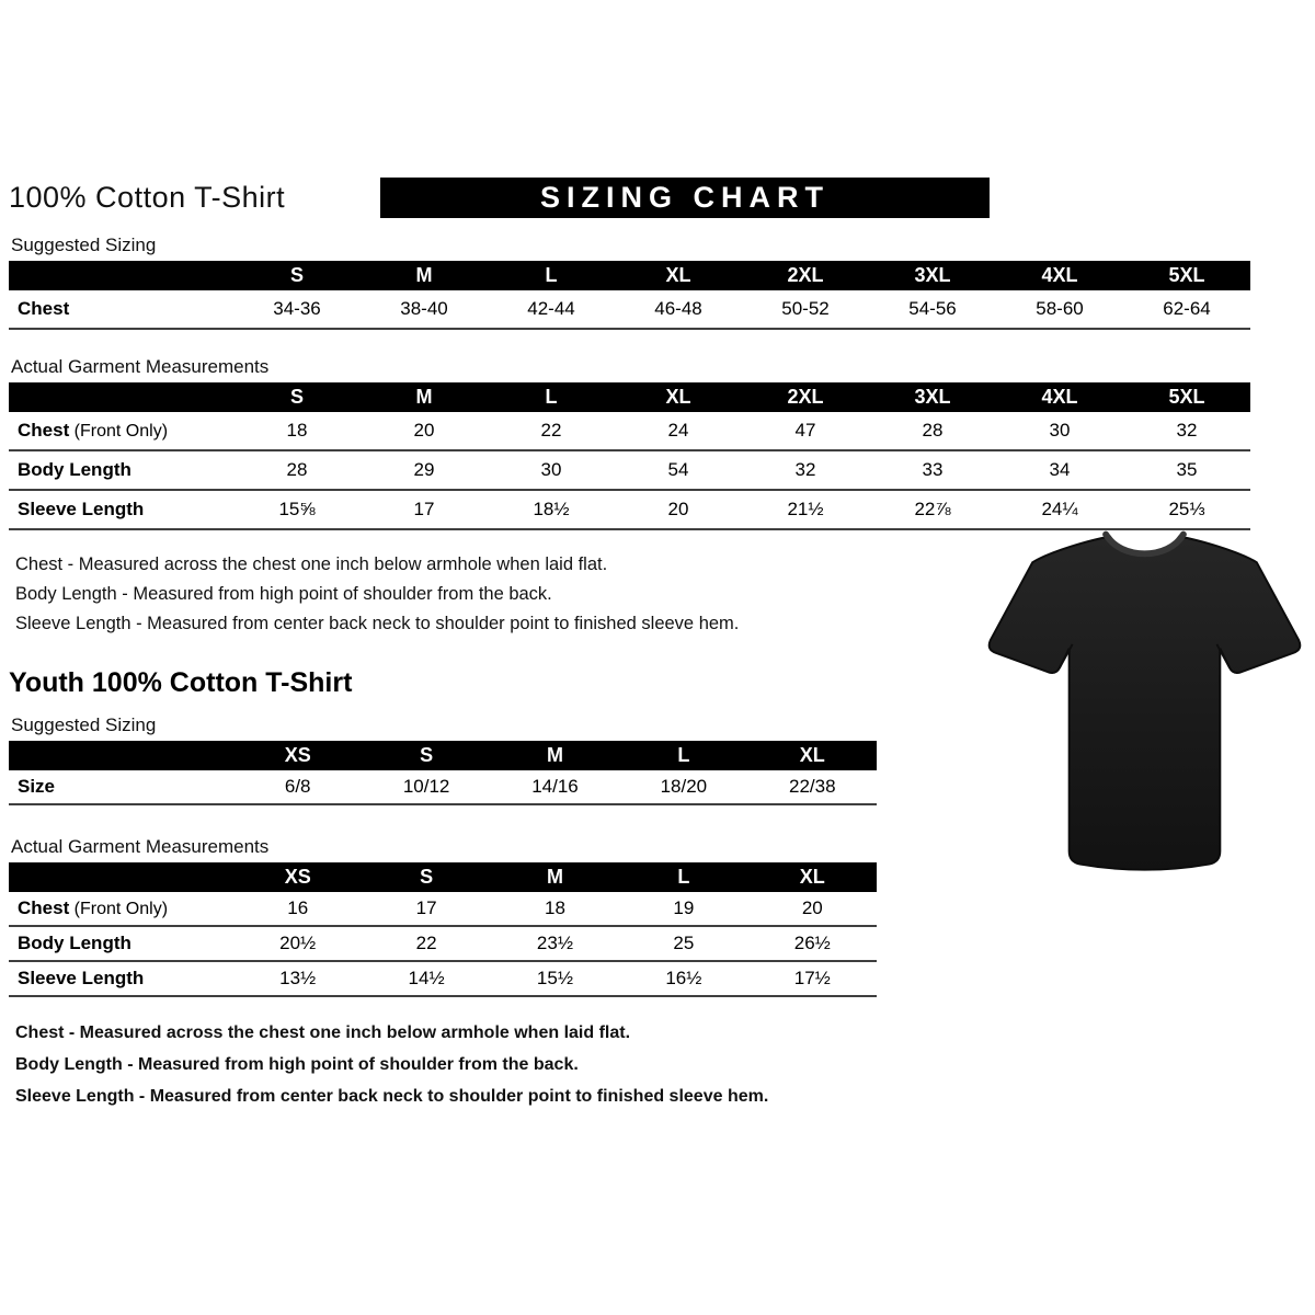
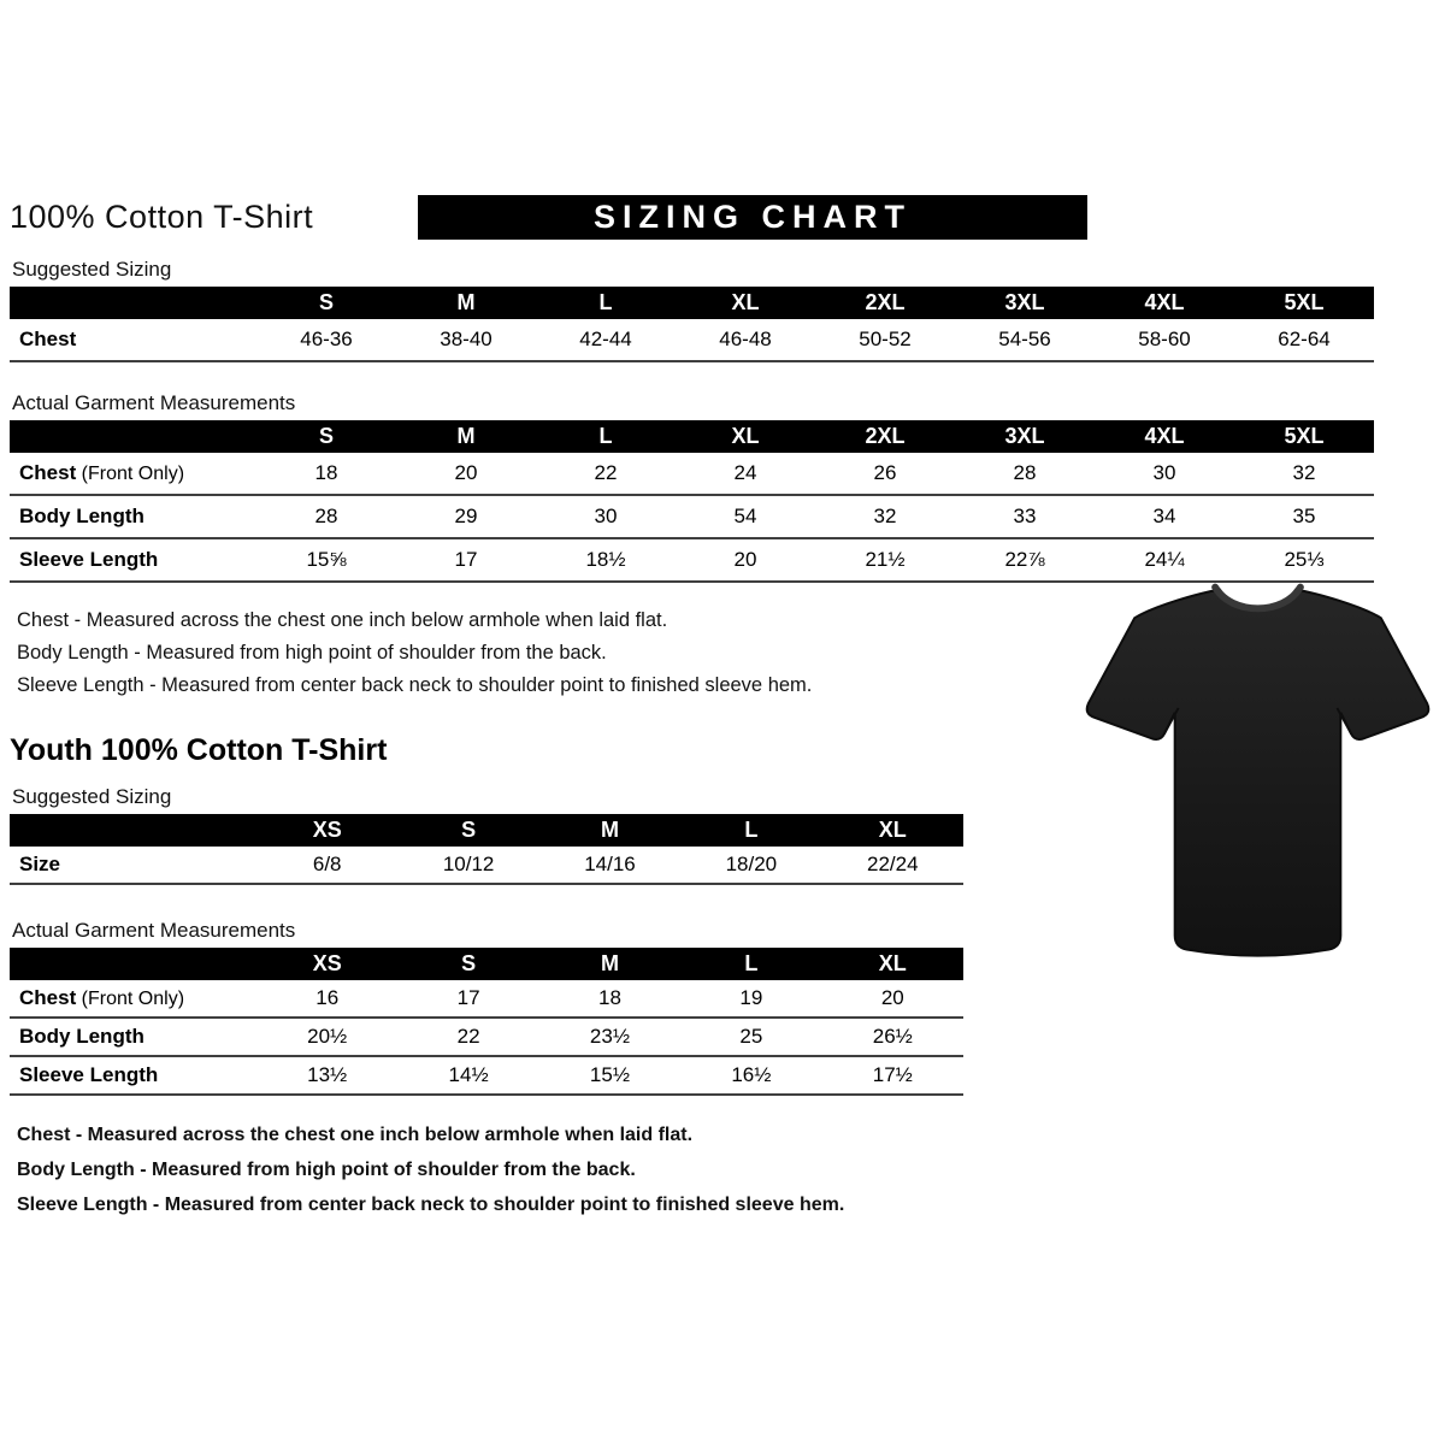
  100% Cotton T-Shirt
  SIZING CHART
  Suggested Sizing
  	S	M	L	XL	2XL	3XL	4XL	5XL
- Chest	34-36	38-40	42-44	46-48	50-52	54-56	58-60	62-64
+ Chest	46-36	38-40	42-44	46-48	50-52	54-56	58-60	62-64
  Actual Garment Measurements
  	S	M	L	XL	2XL	3XL	4XL	5XL
- Chest (Front Only)	18	20	22	24	47	28	30	32
+ Chest (Front Only)	18	20	22	24	26	28	30	32
  Body Length	28	29	30	54	32	33	34	35
  Sleeve Length	15⅝	17	18½	20	21½	22⅞	24¼	25⅓
  Chest - Measured across the chest one inch below armhole when laid flat.
  Body Length - Measured from high point of shoulder from the back.
  Sleeve Length - Measured from center back neck to shoulder point to finished sleeve hem.
  Youth 100% Cotton T-Shirt
  Suggested Sizing
  	XS	S	M	L	XL
- Size	6/8	10/12	14/16	18/20	22/38
+ Size	6/8	10/12	14/16	18/20	22/24
  Actual Garment Measurements
  	XS	S	M	L	XL
  Chest (Front Only)	16	17	18	19	20
  Body Length	20½	22	23½	25	26½
  Sleeve Length	13½	14½	15½	16½	17½
  Chest - Measured across the chest one inch below armhole when laid flat.
  Body Length - Measured from high point of shoulder from the back.
  Sleeve Length - Measured from center back neck to shoulder point to finished sleeve hem.
